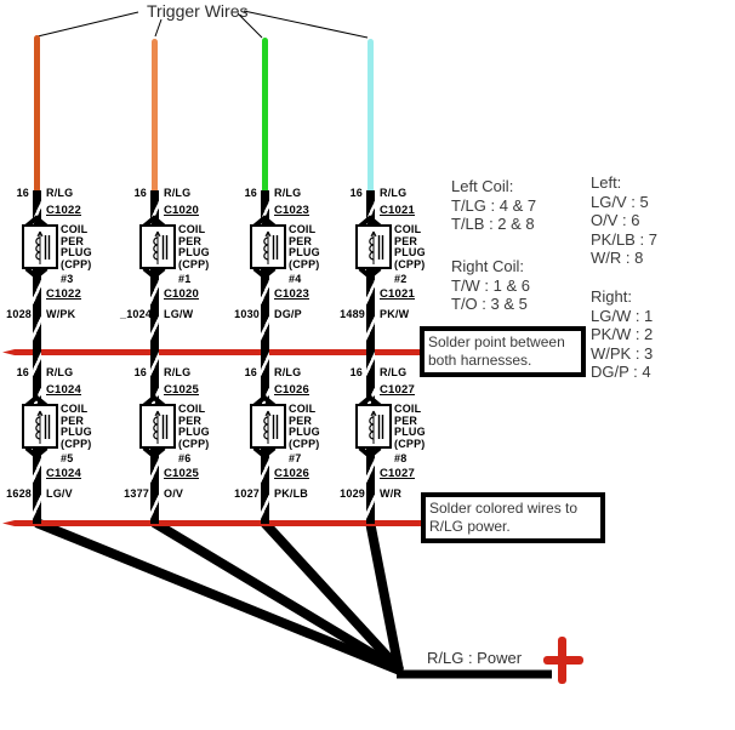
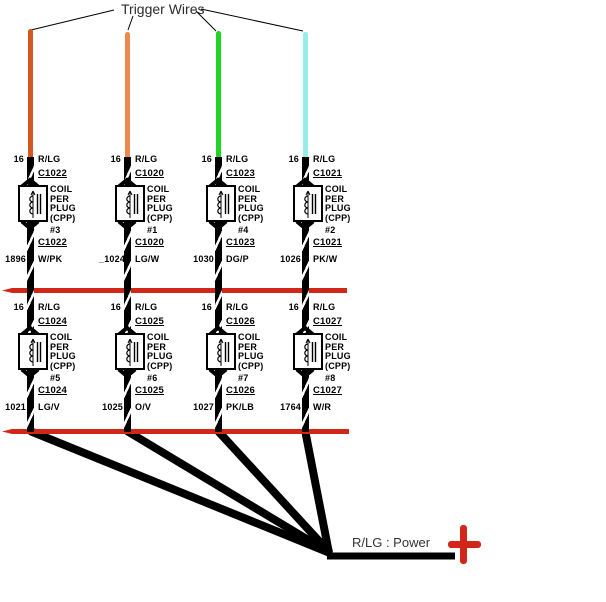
  Trigger Wires
  16
  R/LG
  C1022
  COIL
  PER
  PLUG
  (CPP)
  #3
  C1022
- 1028
+ 1896
  W/PK
  16
  R/LG
  C1020
  COIL
  PER
  PLUG
  (CPP)
  #1
  C1020
  _1024
  LG/W
  16
  R/LG
  C1023
  COIL
  PER
  PLUG
  (CPP)
  #4
  C1023
  1030
  DG/P
  16
  R/LG
  C1021
  COIL
  PER
  PLUG
  (CPP)
  #2
  C1021
- 1489
+ 1026
  PK/W
  16
  R/LG
  C1024
  COIL
  PER
  PLUG
  (CPP)
  #5
  C1024
- 1628
+ 1021
  LG/V
  16
  R/LG
  C1025
  COIL
  PER
  PLUG
  (CPP)
  #6
  C1025
- 1377
+ 1025
  O/V
  16
  R/LG
  C1026
  COIL
  PER
  PLUG
  (CPP)
  #7
  C1026
  1027
  PK/LB
  16
  R/LG
  C1027
  COIL
  PER
  PLUG
  (CPP)
  #8
  C1027
- 1029
+ 1764
  W/R
- Left Coil:
- T/LG : 4 & 7
- T/LB : 2 & 8
- Right Coil:
- T/W : 1 & 6
- T/O : 3 & 5
- Left:
- LG/V : 5
- O/V : 6
- PK/LB : 7
- W/R : 8
- Right:
- LG/W : 1
- PK/W : 2
- W/PK : 3
- DG/P : 4
- Solder point between both harnesses.
- Solder colored wires to R/LG power.
  R/LG : Power
